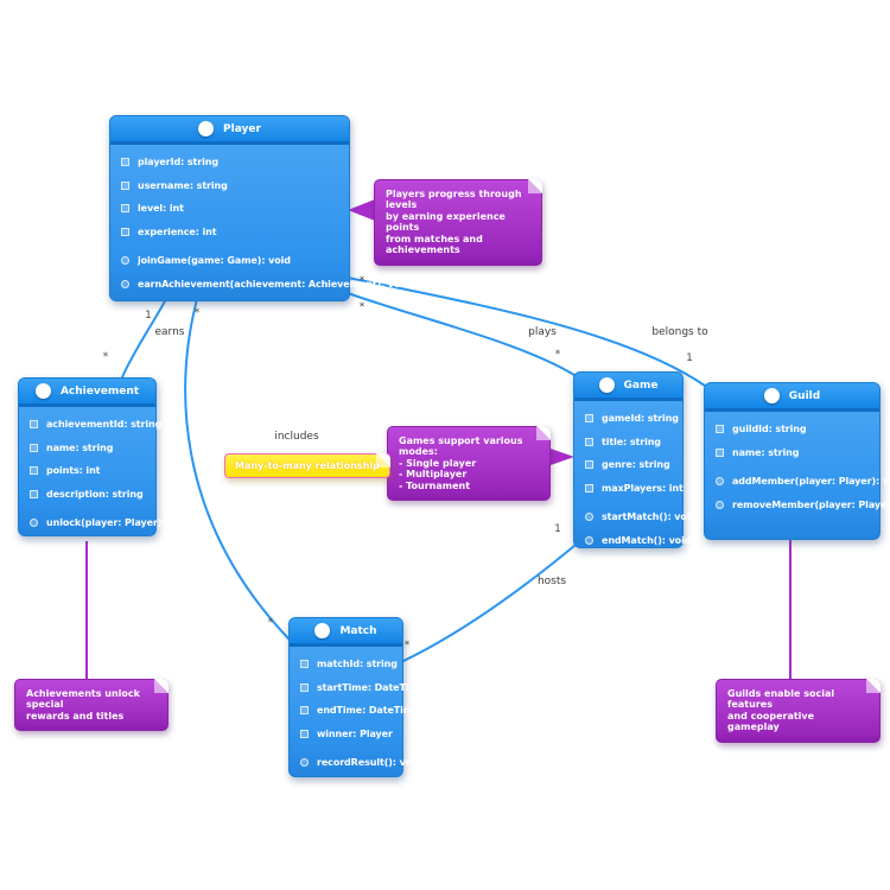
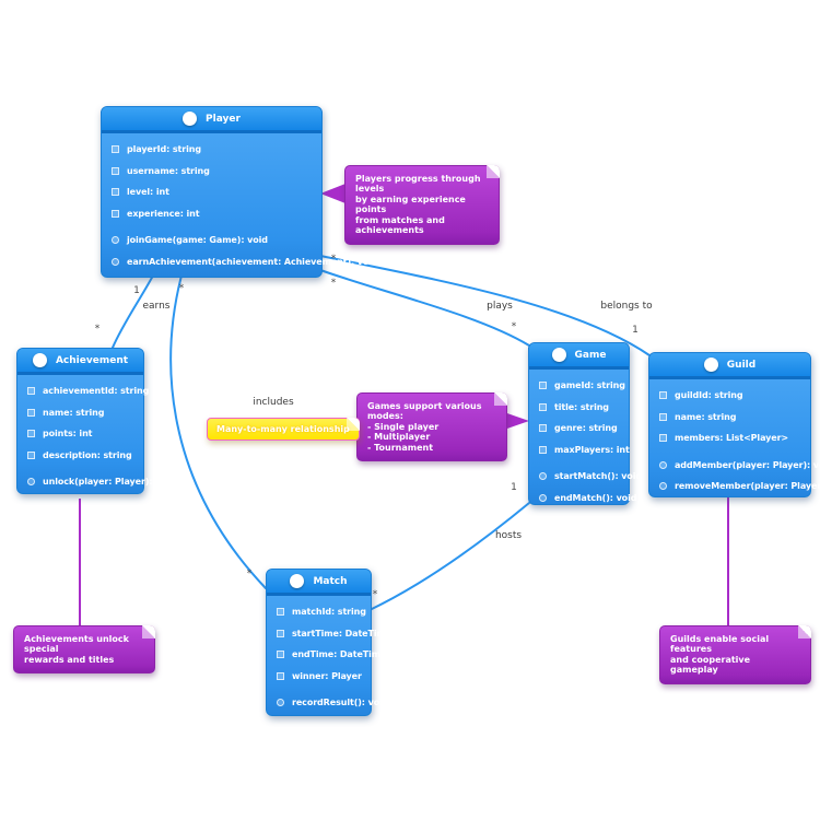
  Player
  playerId: string
  username: string
  level: int
  experience: int
  joinGame(game: Game): void
  earnAchievement(achievement: Achievement): void
  Achievement
  achievementId: string
  name: string
  points: int
  description: string
  unlock(player: Player): void
  Game
  gameId: string
  title: string
  genre: string
  maxPlayers: int
  startMatch(): void
  endMatch(): void
  Guild
  guildId: string
  name: string
+ members: List<Player>
  addMember(player: Player): v
  removeMember(player: Player
  Match
  matchId: string
  startTime: DateTime
  endTime: DateTime
  winner: Player
  recordResult(): void
  Players progress through levels
  by earning experience points
  from matches and achievements
  Games support various modes:
  - Single player
  - Multiplayer
  - Tournament
  Achievements unlock special
  rewards and titles
  Guilds enable social features
  and cooperative gameplay
  Many-to-many relationship
  earns
  includes
  plays
  belongs to
  hosts
  1
  *
  *
  *
  *
  *
  *
  1
  1
  *
